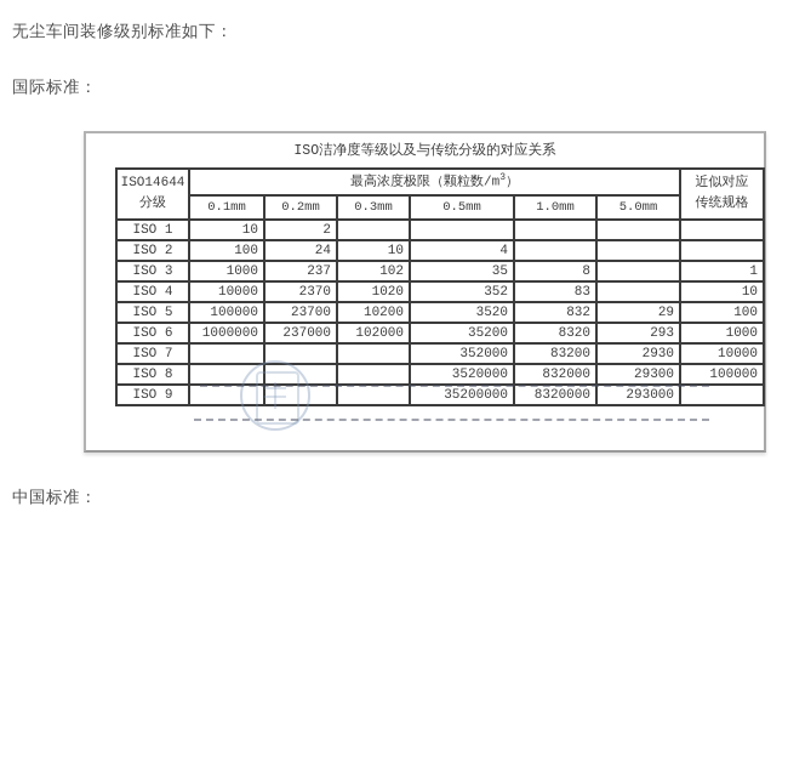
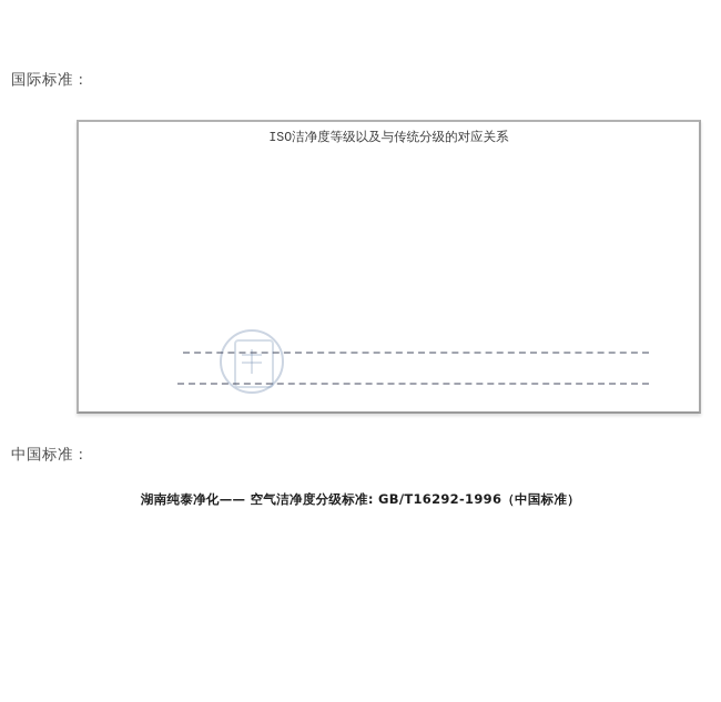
- 无尘车间装修级别标准如下：
  国际标准：
  ISO洁净度等级以及与传统分级的对应关系
- ISO14644 分级	最高浓度极限（颗粒数/m3）	近似对应 传统规格
- 0.1mm	0.2mm	0.3mm	0.5mm	1.0mm	5.0mm
- ISO 1	10	2
- ISO 2	100	24	10	4
- ISO 3	1000	237	102	35	8		1
- ISO 4	10000	2370	1020	352	83		10
- ISO 5	100000	23700	10200	3520	832	29	100
- ISO 6	1000000	237000	102000	35200	8320	293	1000
- ISO 7				352000	83200	2930	10000
- ISO 8				3520000	832000	29300	100000
- ISO 9				35200000	8320000	293000
  中国标准：
+ 湖南纯泰净化—— 空气洁净度分级标准: GB/T16292-1996（中国标准）
